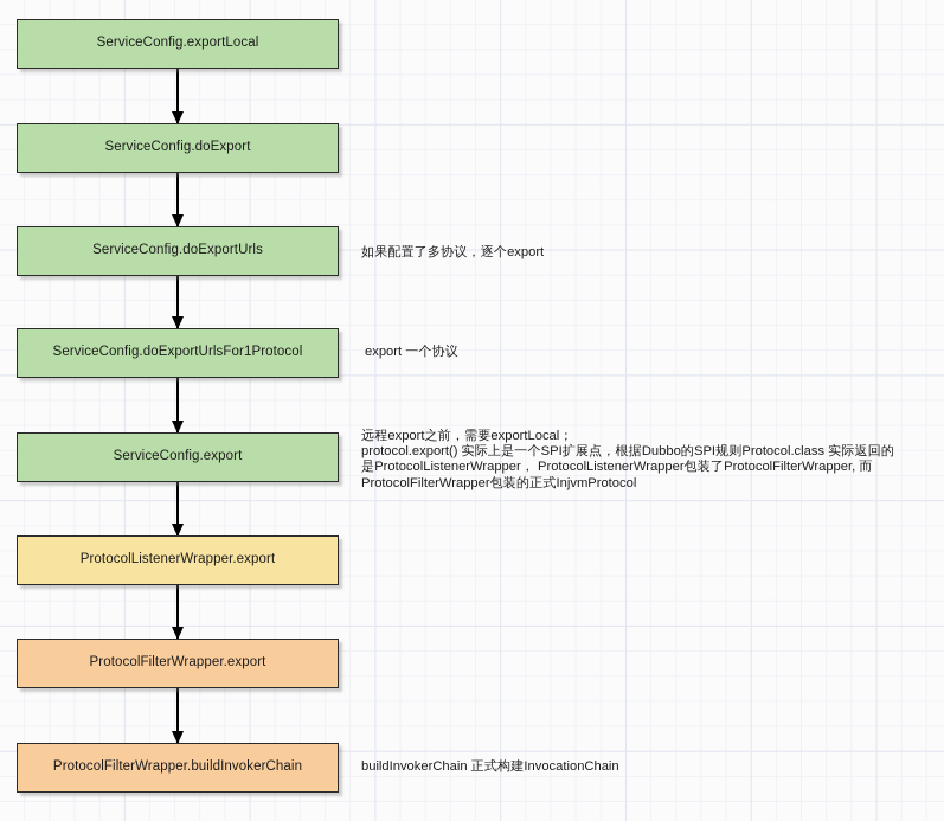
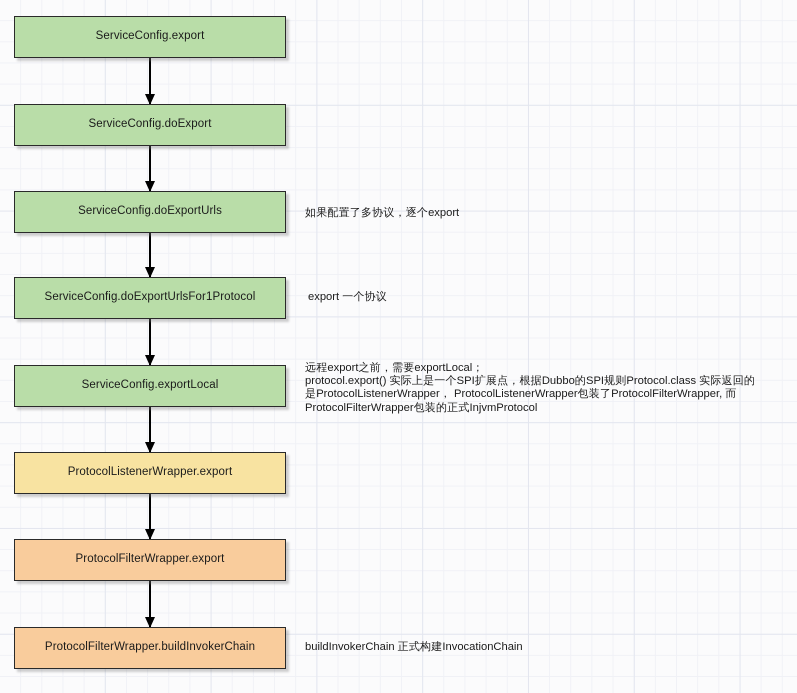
- ServiceConfig.exportLocal
+ ServiceConfig.export
  ServiceConfig.doExport
  ServiceConfig.doExportUrls
  ServiceConfig.doExportUrlsFor1Protocol
- ServiceConfig.export
+ ServiceConfig.exportLocal
  ProtocolListenerWrapper.export
  ProtocolFilterWrapper.export
  ProtocolFilterWrapper.buildInvokerChain
  如果配置了多协议，逐个export
  export 一个协议
  远程export之前，需要exportLocal；
  protocol.export() 实际上是一个SPI扩展点，根据Dubbo的SPI规则Protocol.class 实际返回的
  是ProtocolListenerWrapper， ProtocolListenerWrapper包装了ProtocolFilterWrapper, 而
  ProtocolFilterWrapper包装的正式InjvmProtocol
  buildInvokerChain 正式构建InvocationChain
